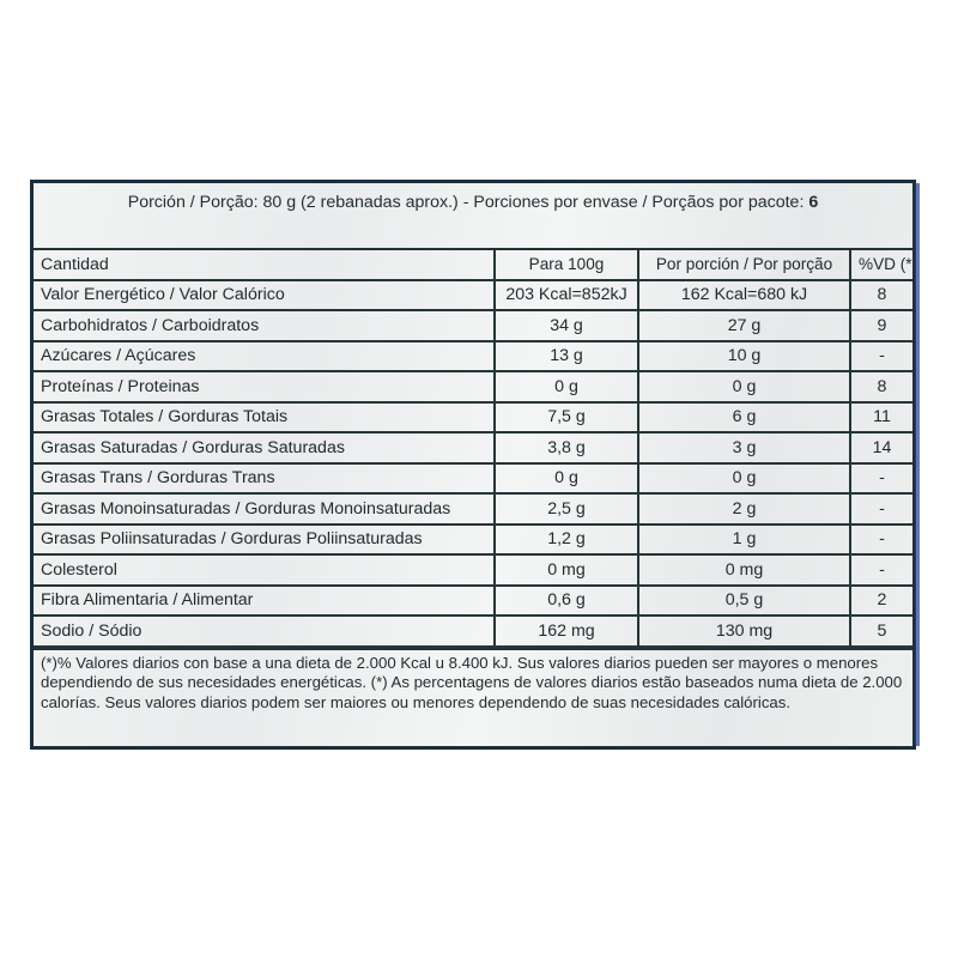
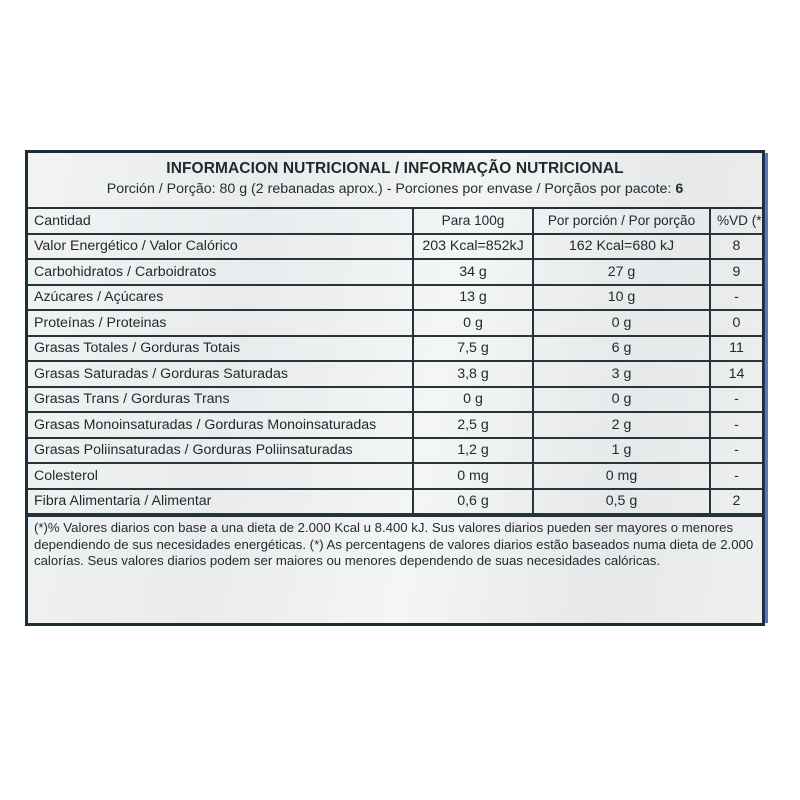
+ INFORMACION NUTRICIONAL / INFORMAÇÃO NUTRICIONAL
  Porción / Porção: 80 g (2 rebanadas aprox.) - Porciones por envase / Porçãos por pacote: 6
  Cantidad	Para 100g	Por porción / Por porção	%VD (*
  Valor Energético / Valor Calórico	203 Kcal=852kJ	162 Kcal=680 kJ	8
  Carbohidratos / Carboidratos	34 g	27 g	9
  Azúcares / Açúcares	13 g	10 g	-
- Proteínas / Proteinas	0 g	0 g	8
+ Proteínas / Proteinas	0 g	0 g	0
  Grasas Totales / Gorduras Totais	7,5 g	6 g	11
  Grasas Saturadas / Gorduras Saturadas	3,8 g	3 g	14
  Grasas Trans / Gorduras Trans	0 g	0 g	-
  Grasas Monoinsaturadas / Gorduras Monoinsaturadas	2,5 g	2 g	-
  Grasas Poliinsaturadas / Gorduras Poliinsaturadas	1,2 g	1 g	-
  Colesterol	0 mg	0 mg	-
  Fibra Alimentaria / Alimentar	0,6 g	0,5 g	2
- Sodio / Sódio	162 mg	130 mg	5
  (*)% Valores diarios con base a una dieta de 2.000 Kcal u 8.400 kJ. Sus valores diarios pueden ser mayores o menores dependiendo de sus necesidades energéticas. (*) As percentagens de valores diarios estão baseados numa dieta de 2.000 calorías. Seus valores diarios podem ser maiores ou menores dependendo de suas necesidades calóricas.
